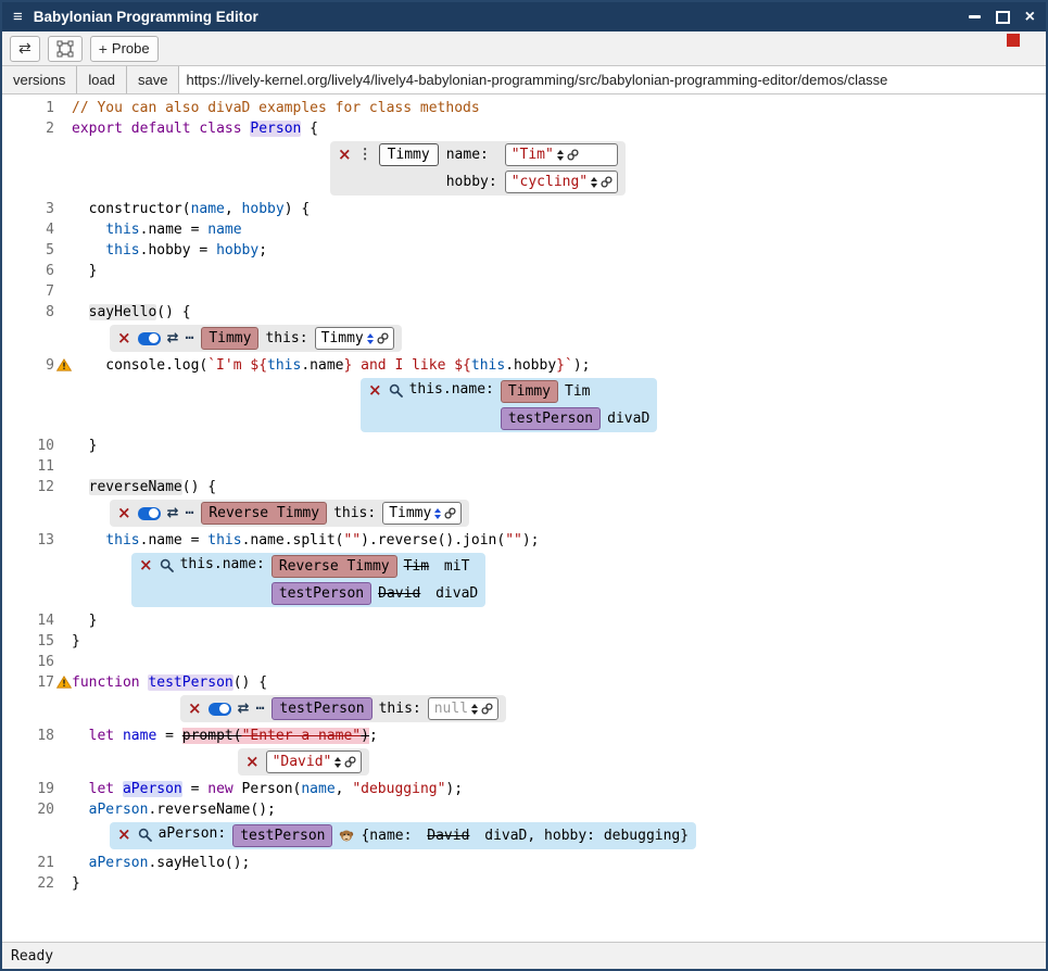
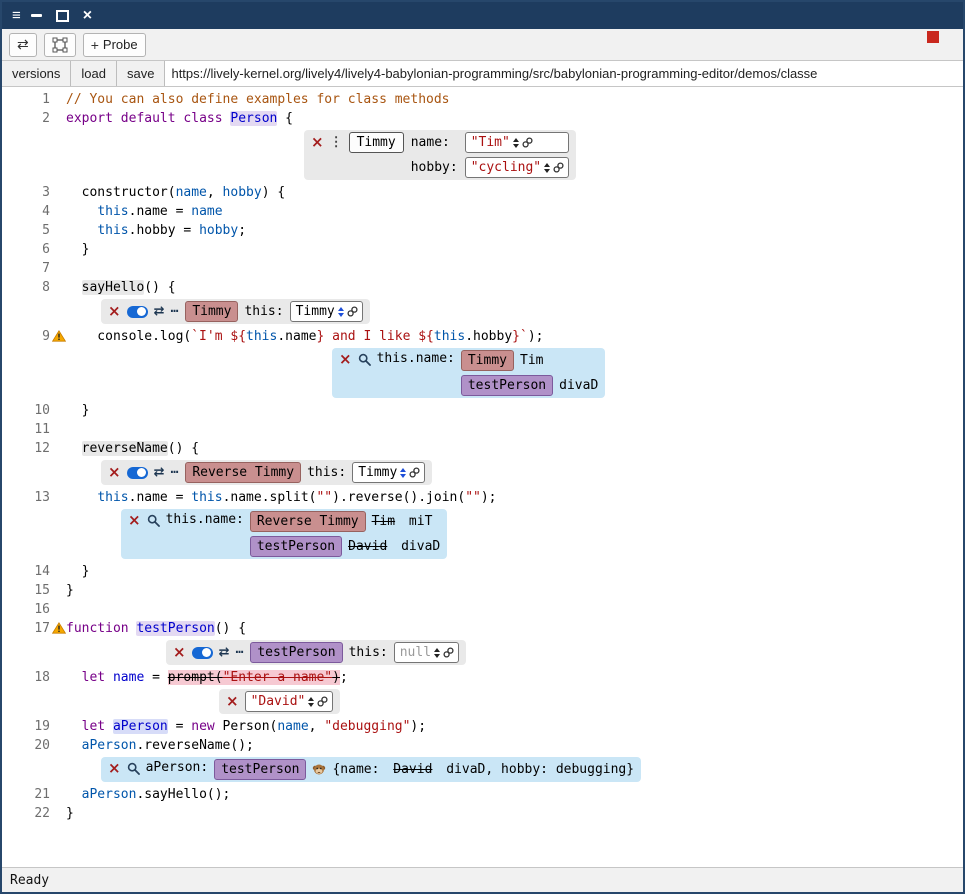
  ≡
- Babylonian Programming Editor
  ×
  ⇄
  +
  Probe
  versions
  load
  save
  https://lively-kernel.org/lively4/lively4-babylonian-programming/src/babylonian-programming-editor/demos/classe
  1
- // You can also divaD examples for class methods
+ // You can also define examples for class methods
  2
  export default class Person {
  ×
  ⋮
  Timmy
  name:
  "Tim"
  hobby:
  "cycling"
  3
  constructor(name, hobby) {
  4
  this.name = name
  5
  this.hobby = hobby;
  6
  }
  7
  8
  sayHello() {
  ×
  ⇄
  ⋯
  Timmy
  this:
  Timmy
  9
  console.log(`I'm ${this.name} and I like ${this.hobby}`);
  ×
  this.name:
  Timmy
  Tim
  testPerson
  divaD
  10
  }
  11
  12
  reverseName() {
  ×
  ⇄
  ⋯
  Reverse Timmy
  this:
  Timmy
  13
  this.name = this.name.split("").reverse().join("");
  ×
  this.name:
  Reverse Timmy
  Tim
  miT
  testPerson
  David
  divaD
  14
  }
  15
  }
  16
  17
  function testPerson() {
  ×
  ⇄
  ⋯
  testPerson
  this:
  null
  18
  let name = prompt("Enter a name");
  ×
  "David"
  19
  let aPerson = new Person(name, "debugging");
  20
  aPerson.reverseName();
  ×
  aPerson:
  testPerson
  {name:
  David
  divaD, hobby: debugging}
  21
  aPerson.sayHello();
  22
  }
  Ready
